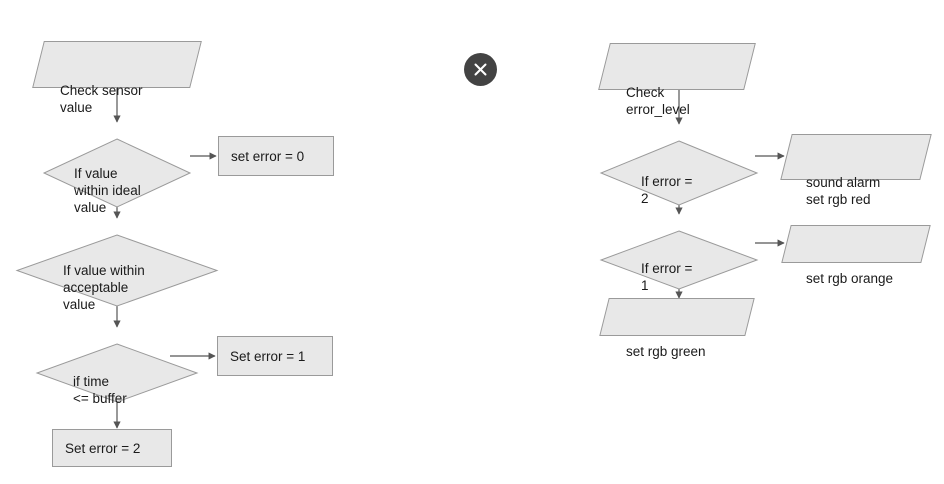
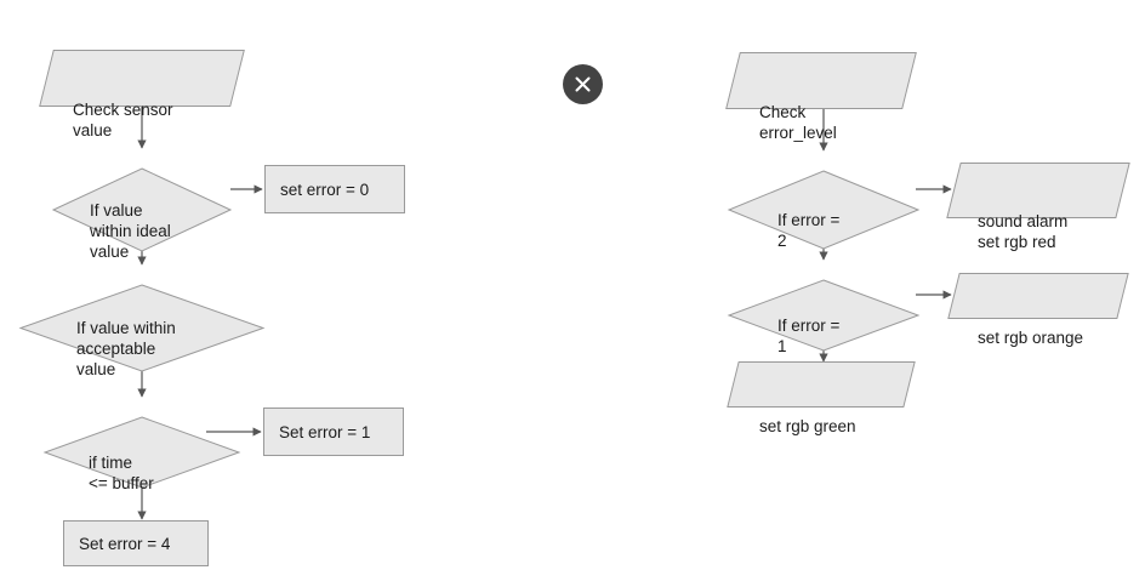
  Check sensor
  value
  If value
  within ideal
  value
  set error = 0
  If value within
  acceptable
  value
  if time
  <= buffer
  Set error = 1
- Set error = 2
+ Set error = 4
  Check
  error_level
  If error =
  2
  sound alarm
  set rgb red
  If error =
  1
  set rgb orange
  set rgb green
